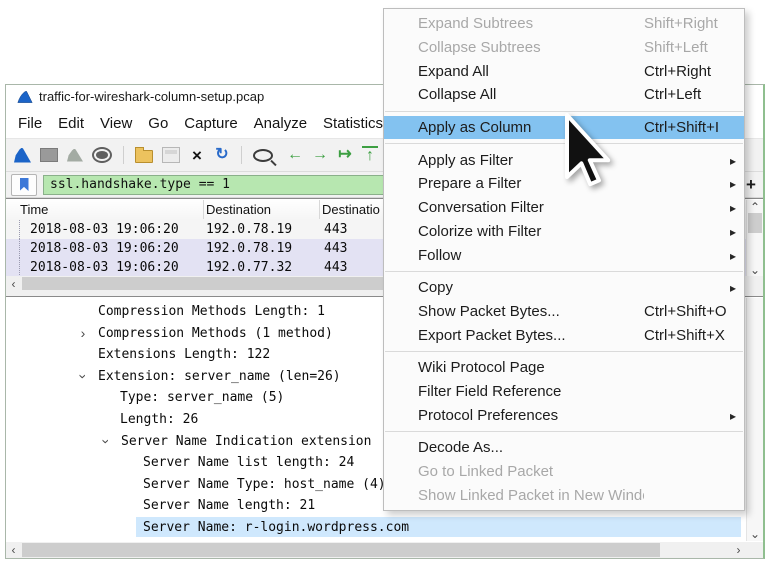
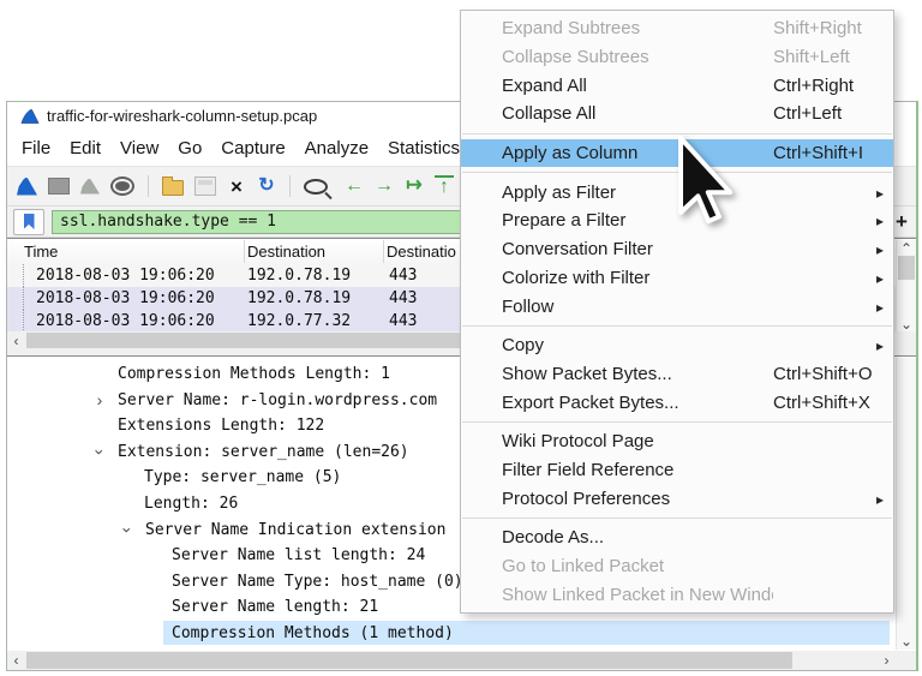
  traffic-for-wireshark-column-setup.pcap
  File
  Edit
  View
  Go
  Capture
  Analyze
  Statistics
  ×
  ↻
  ←
  →
  ↦
  ↑
  ssl.handshake.type == 1
  +
  Time
  Destination
  Destinatio
  2018-08-03 19:06:20
  192.0.78.19
  443
  2018-08-03 19:06:20
  192.0.78.19
  443
  2018-08-03 19:06:20
  192.0.77.32
  443
  ‹
  ⌃
  ⌄
  Compression Methods Length: 1
  ›
- Compression Methods (1 method)
+ Server Name: r-login.wordpress.com
  Extensions Length: 122
  Extension: server_name (len=26)
  Type: server_name (5)
  Length: 26
  Server Name Indication extension
  Server Name list length: 24
- Server Name Type: host_name (4)
+ Server Name Type: host_name (0)
  Server Name length: 21
- Server Name: r-login.wordpress.com
+ Compression Methods (1 method)
  ‹
  ›
  ⌄
  Expand Subtrees
  Shift+Right
  Collapse Subtrees
  Shift+Left
  Expand All
  Ctrl+Right
  Collapse All
  Ctrl+Left
  Apply as Column
  Ctrl+Shift+I
  Apply as Filter
  Prepare a Filter
  Conversation Filter
  Colorize with Filter
  Follow
  Copy
  Show Packet Bytes...
  Ctrl+Shift+O
  Export Packet Bytes...
  Ctrl+Shift+X
  Wiki Protocol Page
  Filter Field Reference
  Protocol Preferences
  Decode As...
  Go to Linked Packet
  Show Linked Packet in New Wind
